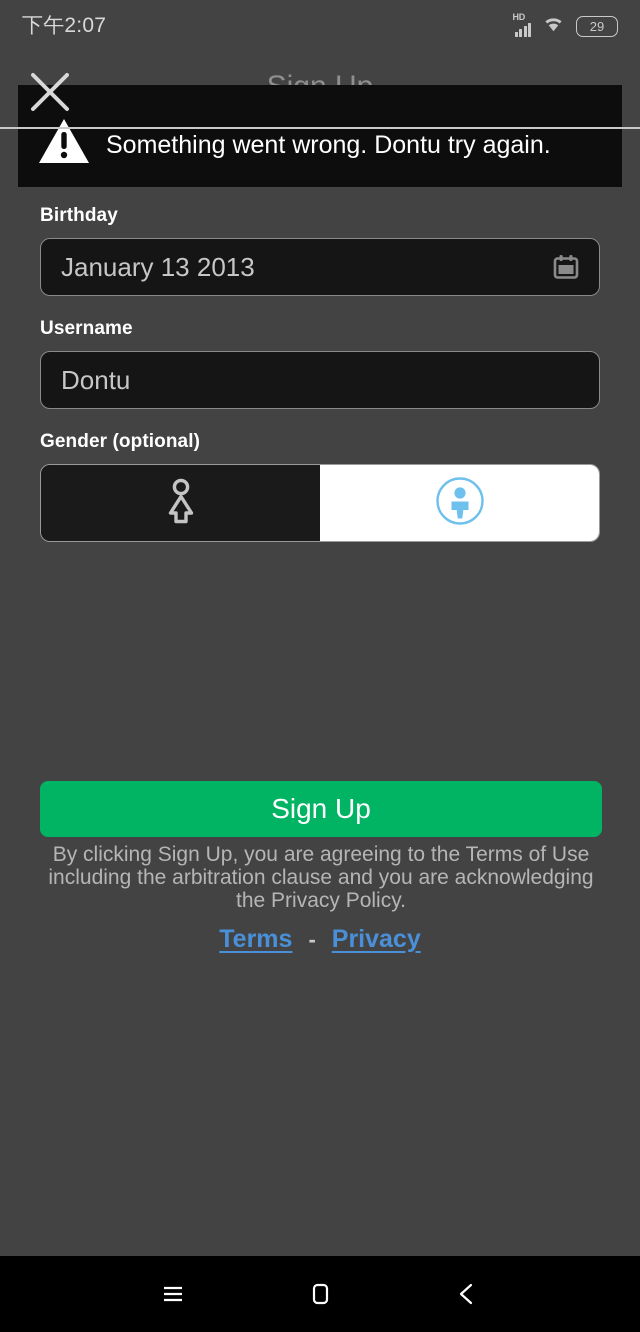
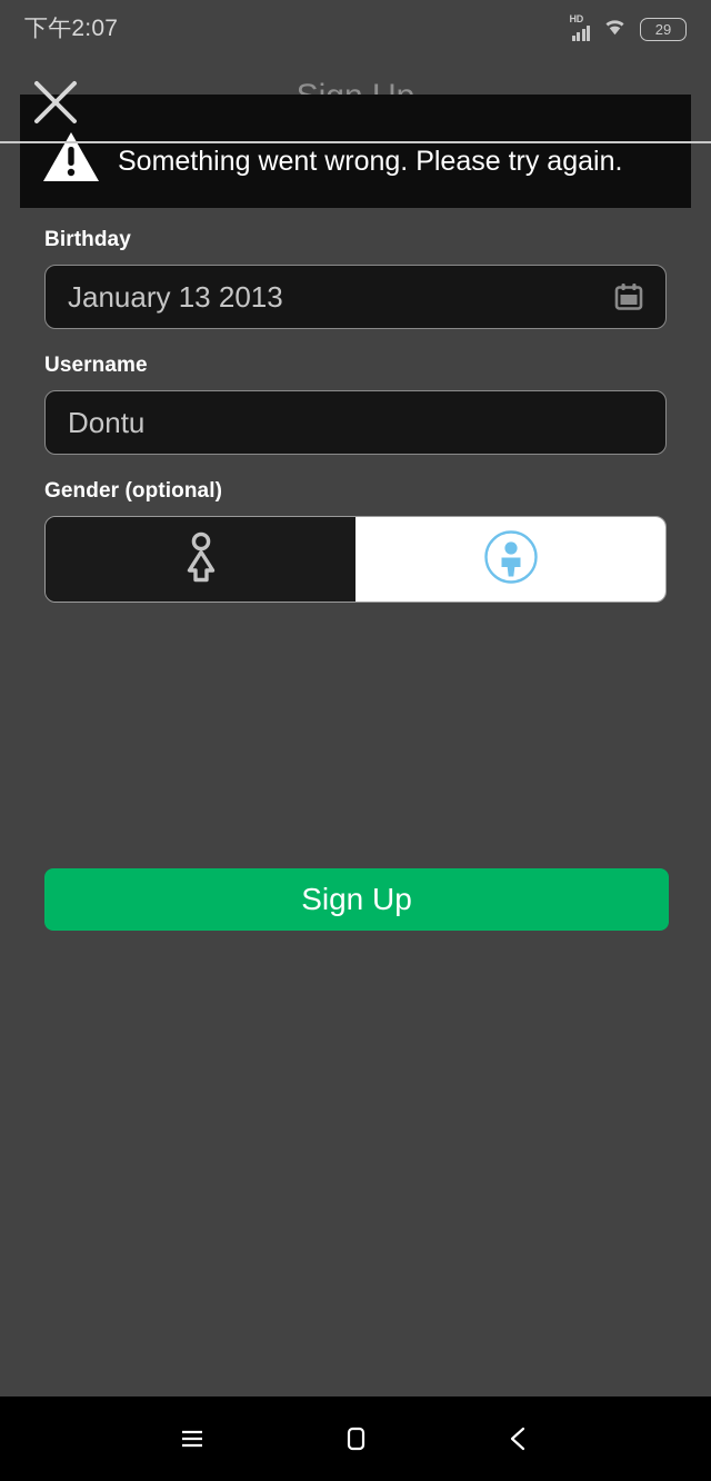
  下午2:07
  HD
  29
- Something went wrong. Dontu try again.
+ Something went wrong. Please try again.
  Birthday
  January 13 2013
  Username
  Dontu
  Gender (optional)
  Sign Up
- By clicking Sign Up, you are agreeing to the Terms of Use including the arbitration clause and you are acknowledging the Privacy Policy.
- Terms
- -
- Privacy
